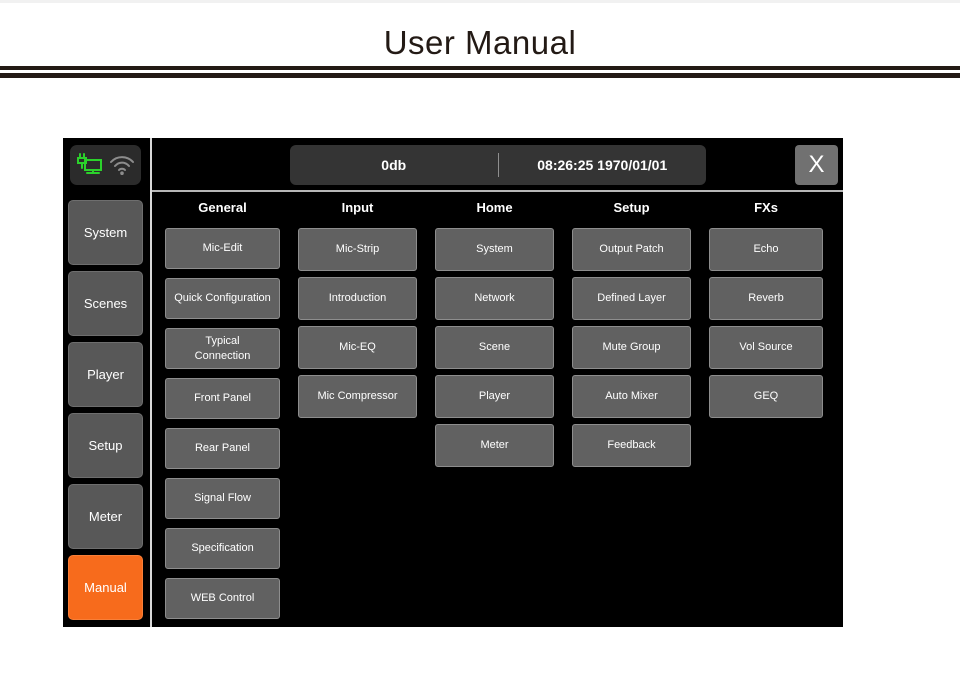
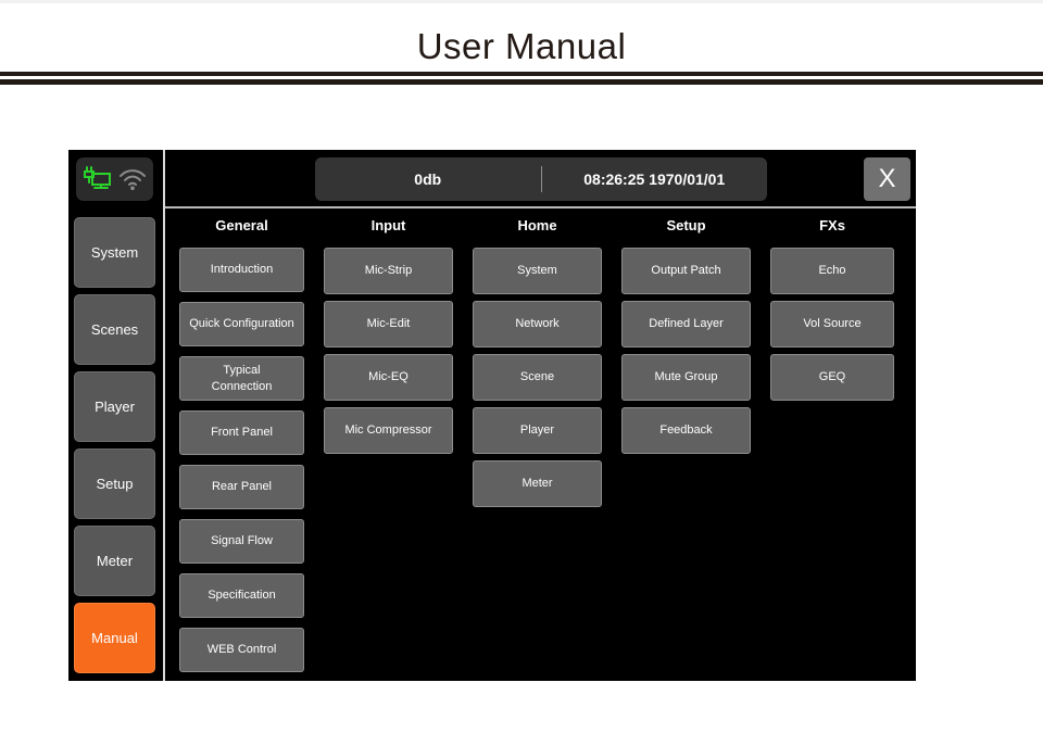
  User Manual
  System
  Scenes
  Player
  Setup
  Meter
  Manual
  0db
  08:26:25 1970/01/01
  X
  General
- Mic-Edit
+ Introduction
  Quick Configuration
  Typical
  Connection
  Front Panel
  Rear Panel
  Signal Flow
  Specification
  WEB Control
  Input
  Mic-Strip
- Introduction
+ Mic-Edit
  Mic-EQ
  Mic Compressor
  Home
  System
  Network
  Scene
  Player
  Meter
  Setup
  Output Patch
  Defined Layer
  Mute Group
- Auto Mixer
  Feedback
  FXs
  Echo
- Reverb
  Vol Source
  GEQ
